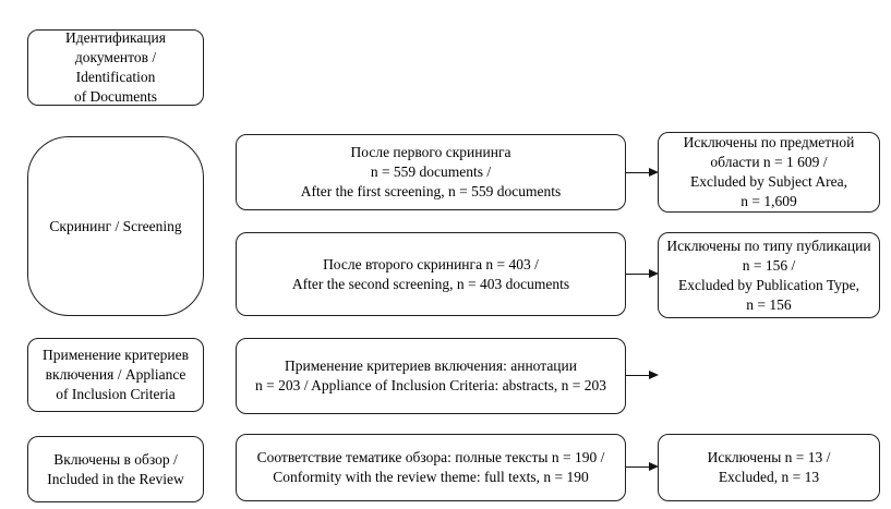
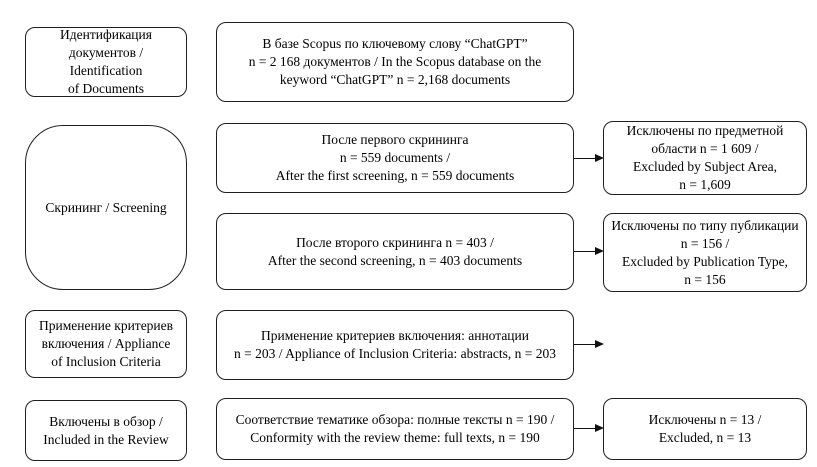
  Идентификация
  документов / Identification
  of Documents
+ В базе Scopus по ключевому слову “ChatGPT”
+ n = 2 168 документов / In the Scopus database on the
+ keyword “ChatGPT” n = 2,168 documents
  Скрининг / Screening
  После первого скрининга
  n = 559 documents /
  After the first screening, n = 559 documents
  Исключены по предметной
  области n = 1 609 /
  Excluded by Subject Area,
  n = 1,609
  После второго скрининга n = 403 /
  After the second screening, n = 403 documents
  Исключены по типу публикации
  n = 156 /
  Excluded by Publication Type,
  n = 156
  Применение критериев
  включения / Appliance
  of Inclusion Criteria
  Применение критериев включения: аннотации
  n = 203 / Appliance of Inclusion Criteria: abstracts, n = 203
  Включены в обзор /
  Included in the Review
  Соответствие тематике обзора: полные тексты n = 190 /
  Conformity with the review theme: full texts, n = 190
  Исключены n = 13 /
  Excluded, n = 13
